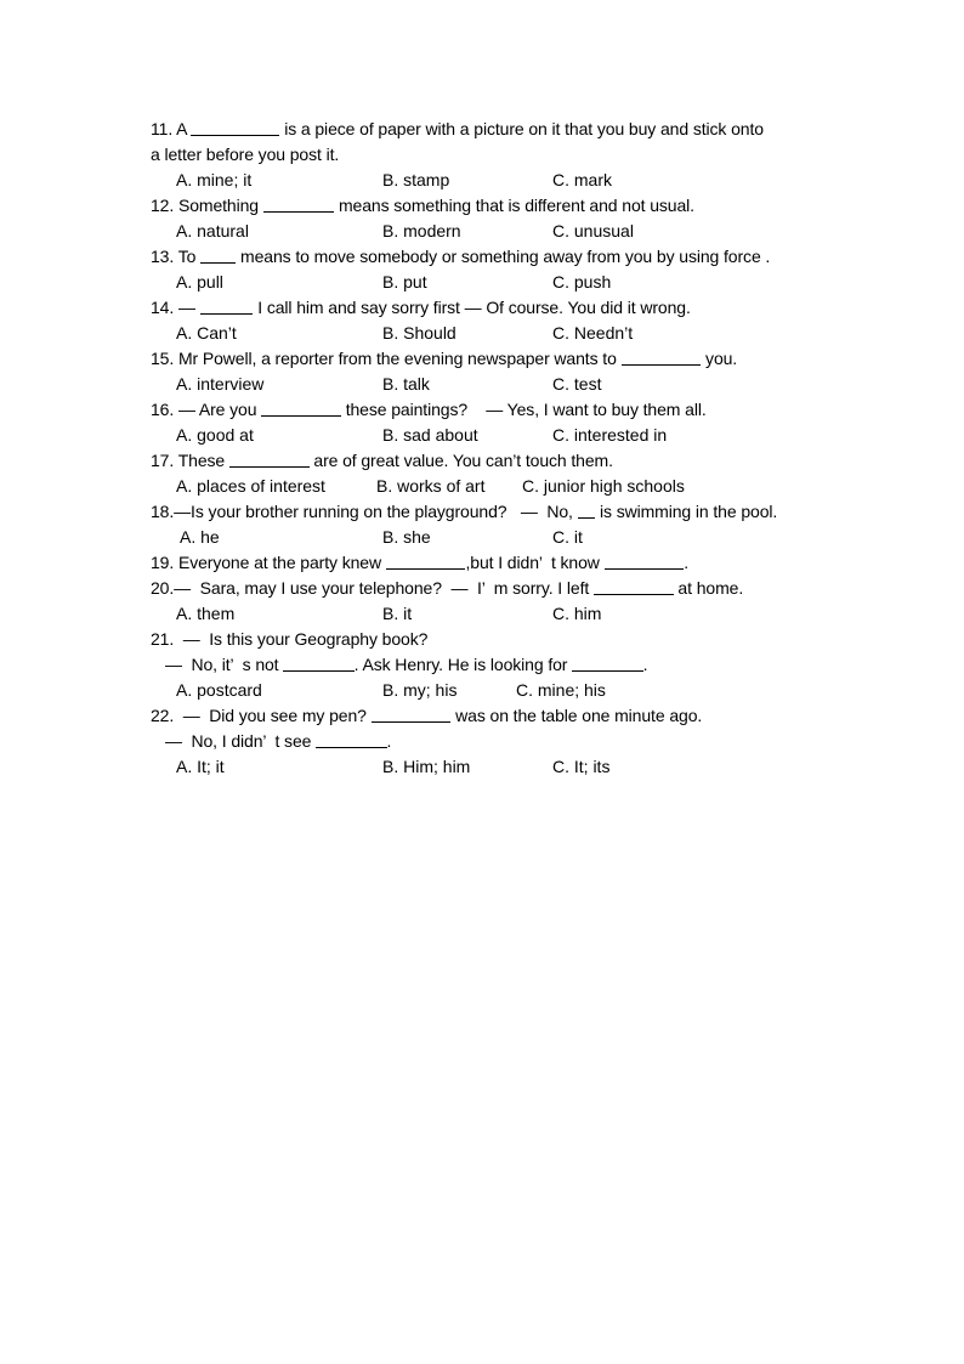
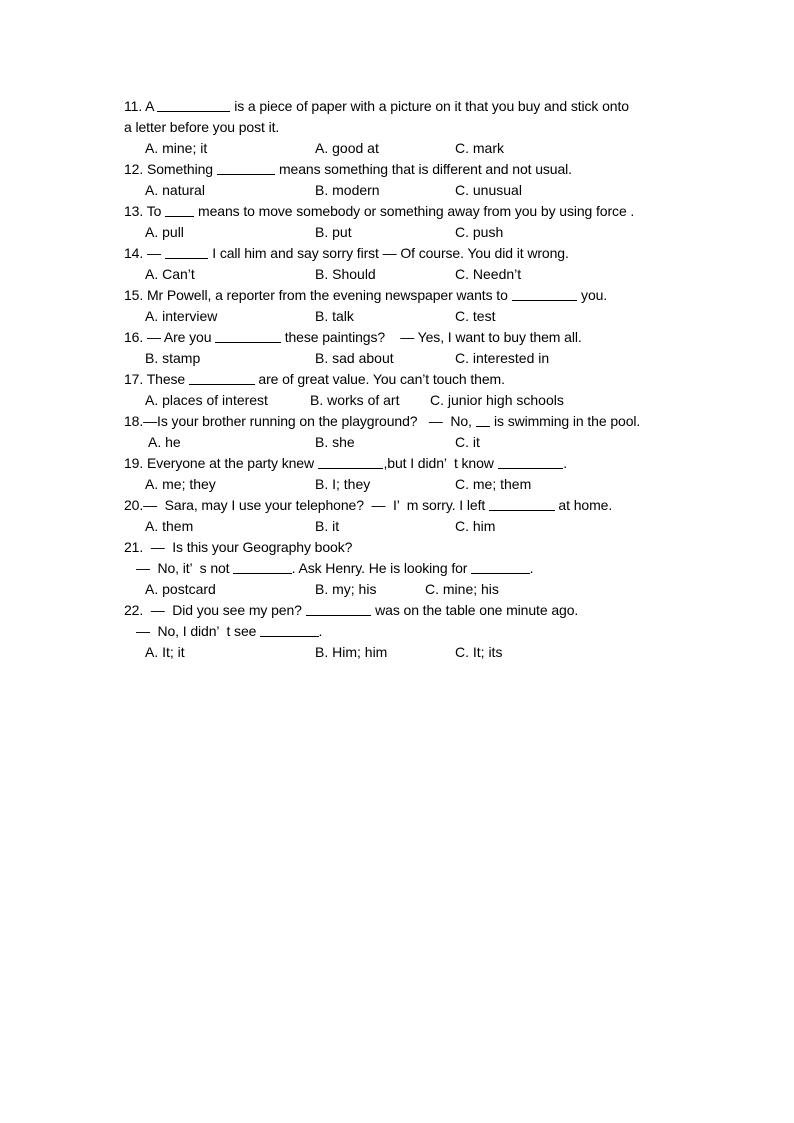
  11. A is a piece of paper with a picture on it that you buy and stick onto
  a letter before you post it.
  A. mine; it
- B. stamp
+ A. good at
  C. mark
  12. Something means something that is different and not usual.
  A. natural
  B. modern
  C. unusual
  13. To means to move somebody or something away from you by using force .
  A. pull
  B. put
  C. push
  14. — I call him and say sorry first — Of course. You did it wrong.
  A. Can’t
  B. Should
  C. Needn’t
  15. Mr Powell, a reporter from the evening newspaper wants to you.
  A. interview
  B. talk
  C. test
  16. — Are you these paintings? — Yes, I want to buy them all.
- A. good at
+ B. stamp
  B. sad about
  C. interested in
  17. These are of great value. You can’t touch them.
  A. places of interest
  B. works of art
  C. junior high schools
  18.—Is your brother running on the playground? — No, is swimming in the pool.
  A. he
  B. she
  C. it
  19. Everyone at the party knew ,but I didn’ t know .
+ A. me; they
+ B. I; they
+ C. me; them
  20.— Sara, may I use your telephone? — I’ m sorry. I left at home.
  A. them
  B. it
  C. him
  21. — Is this your Geography book?
  — No, it’ s not . Ask Henry. He is looking for .
  A. postcard
  B. my; his
  C. mine; his
  22. — Did you see my pen? was on the table one minute ago.
  — No, I didn’ t see .
  A. It; it
  B. Him; him
  C. It; its
